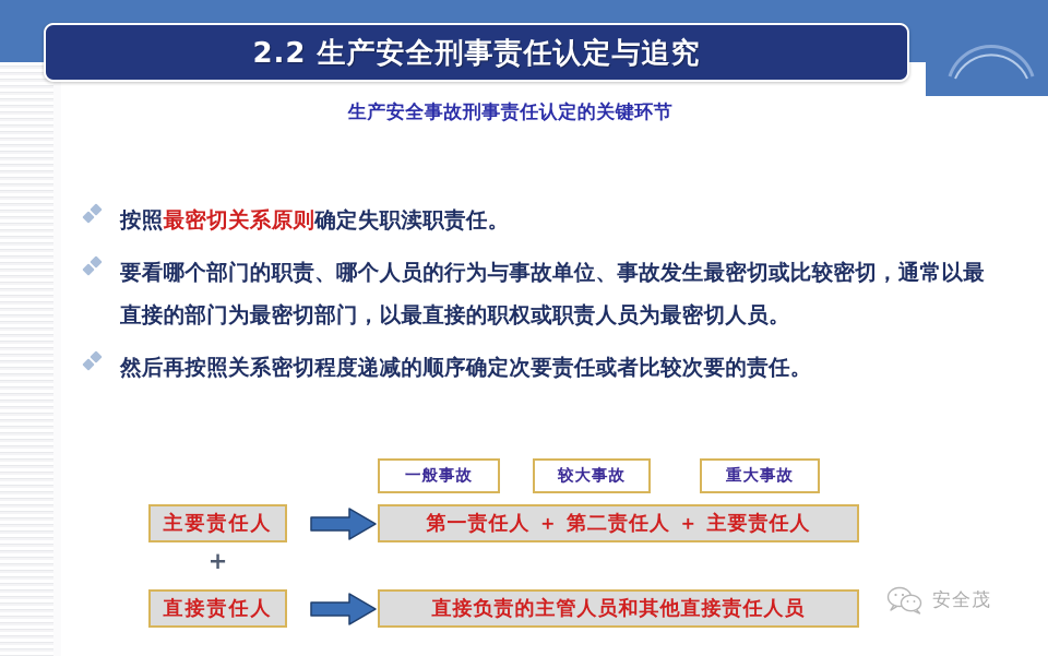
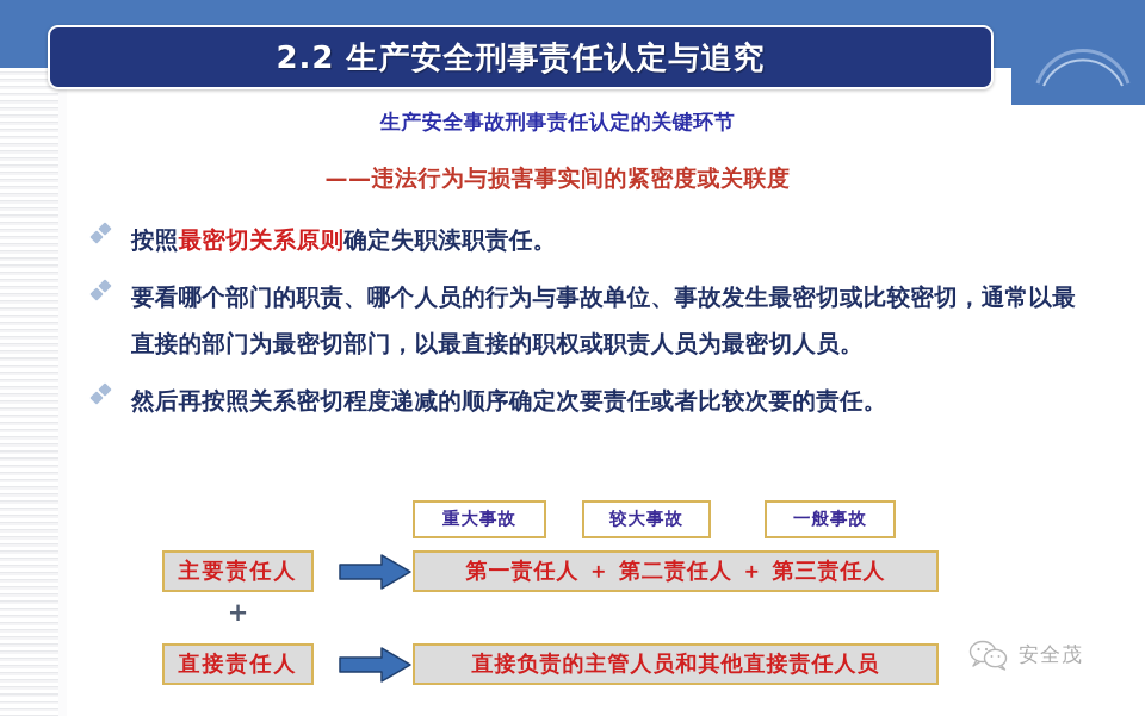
  2.2 生产安全刑事责任认定与追究
  生产安全事故刑事责任认定的关键环节
+ ——违法行为与损害事实间的紧密度或关联度
  按照最密切关系原则确定失职渎职责任。
  要看哪个部门的职责、哪个人员的行为与事故单位、事故发生最密切或比较密切，通常以最直接的部门为最密切部门，以最直接的职权或职责人员为最密切人员。
  然后再按照关系密切程度递减的顺序确定次要责任或者比较次要的责任。
- 一般事故
+ 重大事故
  较大事故
- 重大事故
+ 一般事故
  主要责任人
  +
  直接责任人
- 第一责任人 ＋ 第二责任人 ＋ 主要责任人
+ 第一责任人 ＋ 第二责任人 ＋ 第三责任人
  直接负责的主管人员和其他直接责任人员
  安全茂
